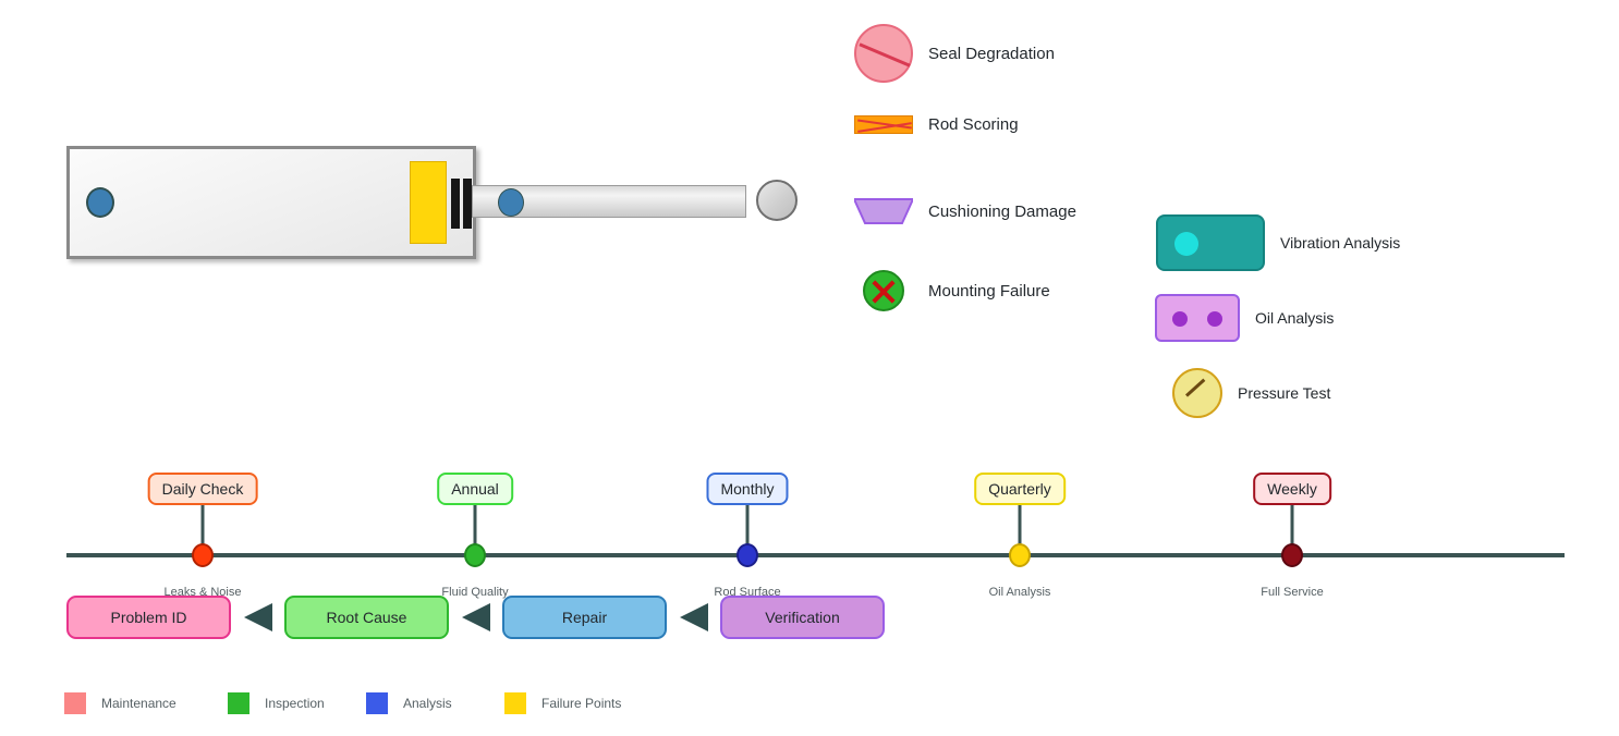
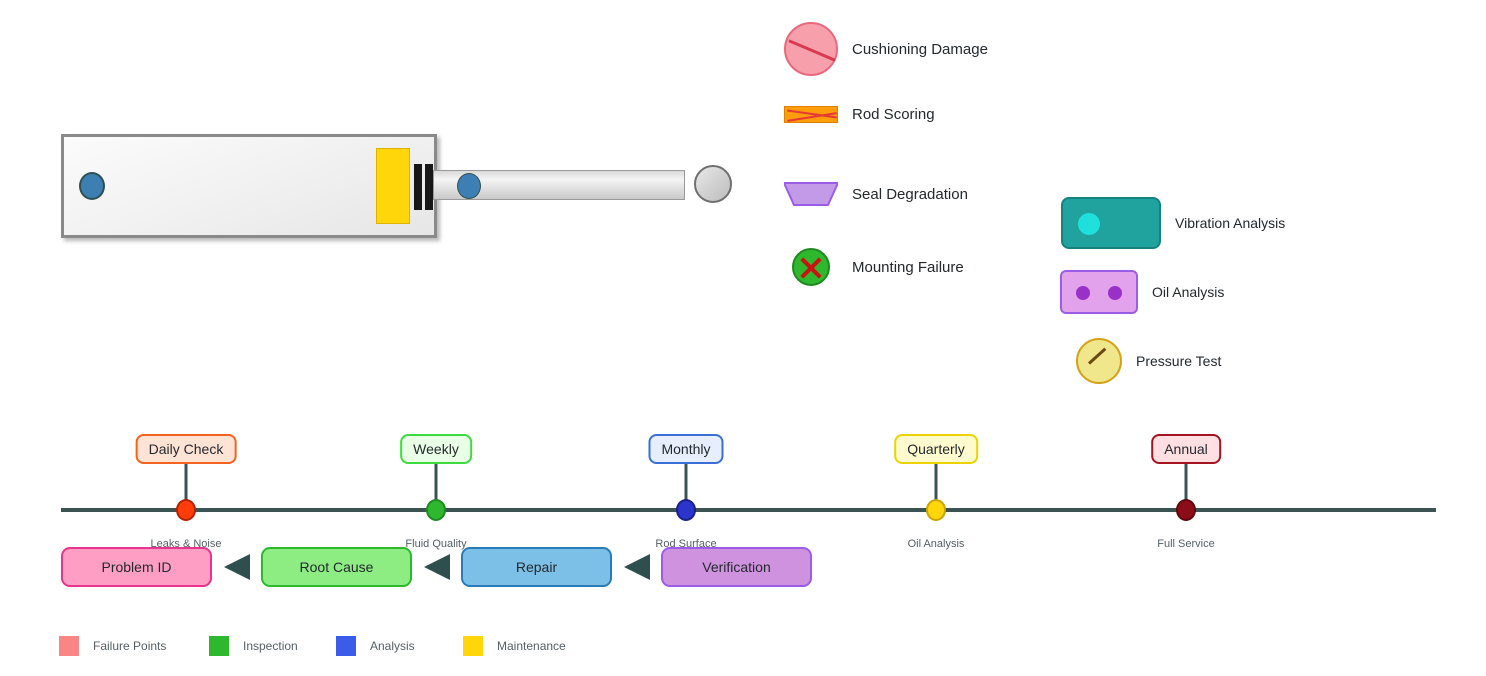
- Seal Degradation
+ Cushioning Damage
  Rod Scoring
- Cushioning Damage
+ Seal Degradation
  Mounting Failure
  Vibration Analysis
  Oil Analysis
  Pressure Test
  Daily Check
  Leaks & Noise
- Annual
+ Weekly
  Fluid Quality
  Monthly
  Rod Surface
  Quarterly
  Oil Analysis
- Weekly
+ Annual
  Full Service
  Problem ID
  Root Cause
  Repair
  Verification
- Maintenance
+ Failure Points
  Inspection
  Analysis
- Failure Points
+ Maintenance
